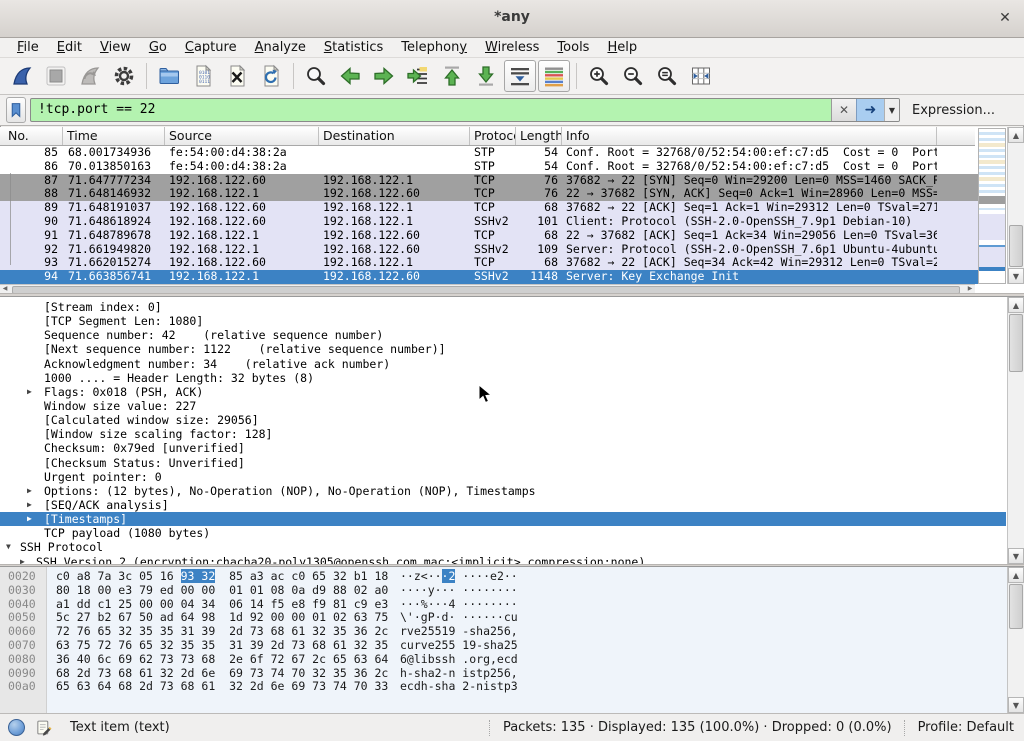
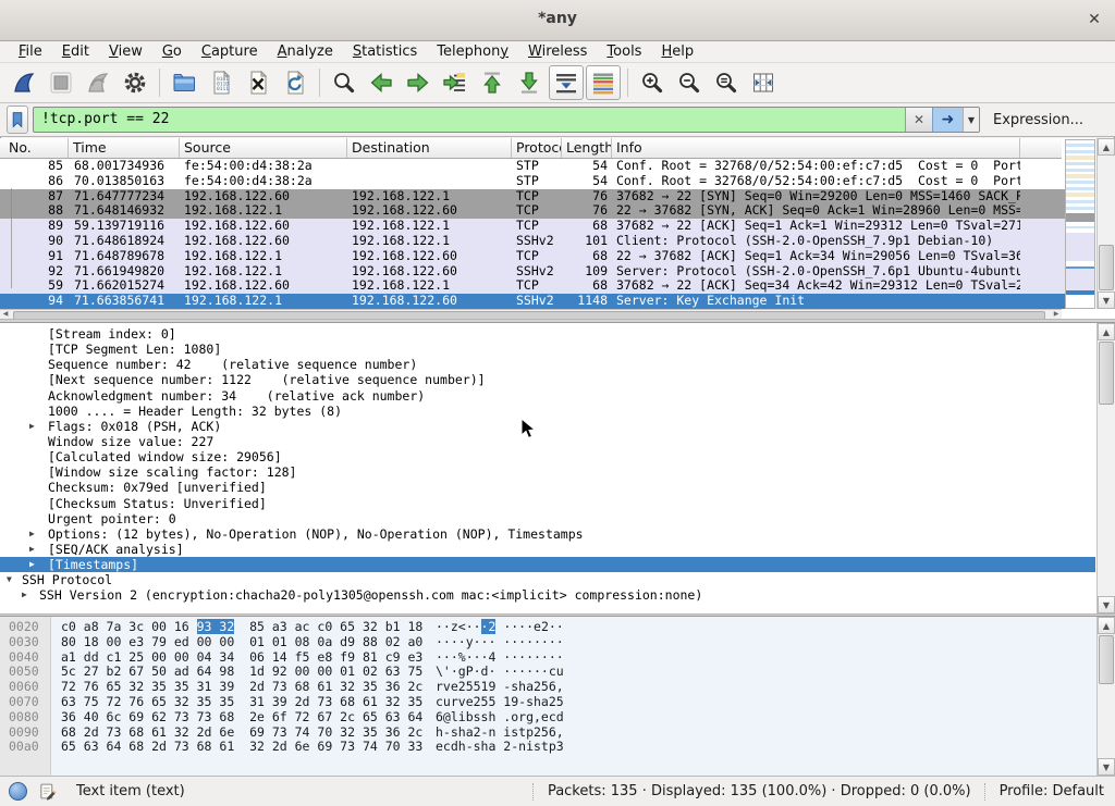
  *any
  ✕
  File
  Edit
  View
  Go
  Capture
  Analyze
  Statistics
  Telephony
  Wireless
  Tools
  Help
  !tcp.port == 22
  ✕
  ➜
  ▼
  Expression...
  No.
  Time
  Source
  Destination
  Protoc
  Length
  Info
  85
  68.001734936
  fe:54:00:d4:38:2a
  STP
  54
  Conf. Root = 32768/0/52:54:00:ef:c7:d5 Cost = 0 Port
  86
  70.013850163
  fe:54:00:d4:38:2a
  STP
  54
  Conf. Root = 32768/0/52:54:00:ef:c7:d5 Cost = 0 Port
  87
  71.647777234
  192.168.122.60
  192.168.122.1
  TCP
  76
  88
  71.648146932
  192.168.122.1
  192.168.122.60
  TCP
  76
  22 → 37682 [SYN, ACK] Seq=0 Ack=1 Win=28960 Len=0 MSS=
  89
- 71.648191037
+ 59.139719116
  192.168.122.60
  192.168.122.1
  TCP
  68
  90
  71.648618924
  192.168.122.60
  192.168.122.1
  SSHv2
  101
  Client: Protocol (SSH-2.0-OpenSSH_7.9p1 Debian-10)
  91
  71.648789678
  192.168.122.1
  192.168.122.60
  TCP
  68
  92
  71.661949820
  192.168.122.1
  192.168.122.60
  SSHv2
  109
  Server: Protocol (SSH-2.0-OpenSSH_7.6p1 Ubuntu-4ubuntu
- 93
+ 59
  71.662015274
  192.168.122.60
  192.168.122.1
  TCP
  68
  94
  71.663856741
  192.168.122.1
  192.168.122.60
  SSHv2
  1148
  Server: Key Exchange Init
  ▲
  ▼
  [Stream index: 0]
  [TCP Segment Len: 1080]
  Sequence number: 42 (relative sequence number)
  [Next sequence number: 1122 (relative sequence number)]
  Acknowledgment number: 34 (relative ack number)
  1000 .... = Header Length: 32 bytes (8)
  ▶
  Flags: 0x018 (PSH, ACK)
  Window size value: 227
  [Calculated window size: 29056]
  [Window size scaling factor: 128]
  Checksum: 0x79ed [unverified]
  [Checksum Status: Unverified]
  Urgent pointer: 0
  ▶
  Options: (12 bytes), No-Operation (NOP), No-Operation (NOP), Timestamps
  ▶
  [SEQ/ACK analysis]
  ▶
  [Timestamps]
- TCP payload (1080 bytes)
  ▼
  SSH Protocol
  ▶
  SSH Version 2 (encryption:chacha20-poly1305@openssh.com mac:<implicit> compression:none)
  ▲
  ▼
- 0020 c0 a8 7a 3c 05 16 93 32 85 a3 ac c0 65 32 b1 18 ··z<···2 ····e2··
+ 0020 c0 a8 7a 3c 00 16 93 32 85 a3 ac c0 65 32 b1 18 ··z<···2 ····e2··
  0030 80 18 00 e3 79 ed 00 00 01 01 08 0a d9 88 02 a0 ····y··· ········
  0040 a1 dd c1 25 00 00 04 34 06 14 f5 e8 f9 81 c9 e3 ···%···4 ········
  0050 5c 27 b2 67 50 ad 64 98 1d 92 00 00 01 02 63 75 \'·gP·d· ······cu
  0060 72 76 65 32 35 35 31 39 2d 73 68 61 32 35 36 2c rve25519 -sha256,
  0070 63 75 72 76 65 32 35 35 31 39 2d 73 68 61 32 35 curve255 19-sha25
  0080 36 40 6c 69 62 73 73 68 2e 6f 72 67 2c 65 63 64 6@libssh .org,ecd
  0090 68 2d 73 68 61 32 2d 6e 69 73 74 70 32 35 36 2c h-sha2-n istp256,
  00a0 65 63 64 68 2d 73 68 61 32 2d 6e 69 73 74 70 33 ecdh-sha 2-nistp3
  ▲
  ▼
  Text item (text)
  Packets: 135 · Displayed: 135 (100.0%) · Dropped: 0 (0.0%)
  Profile: Default
